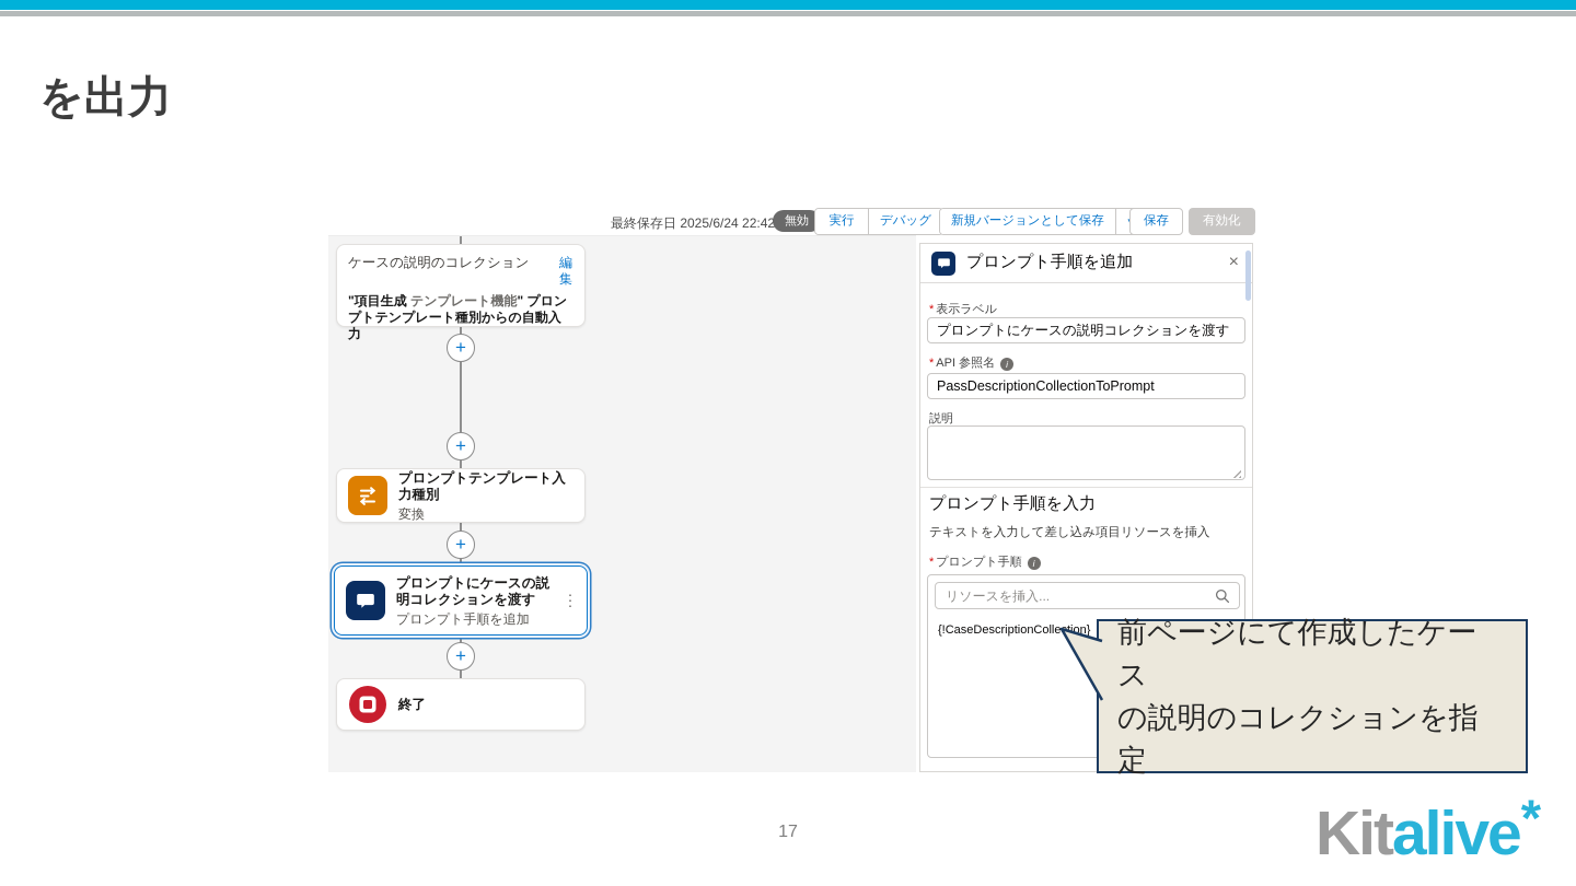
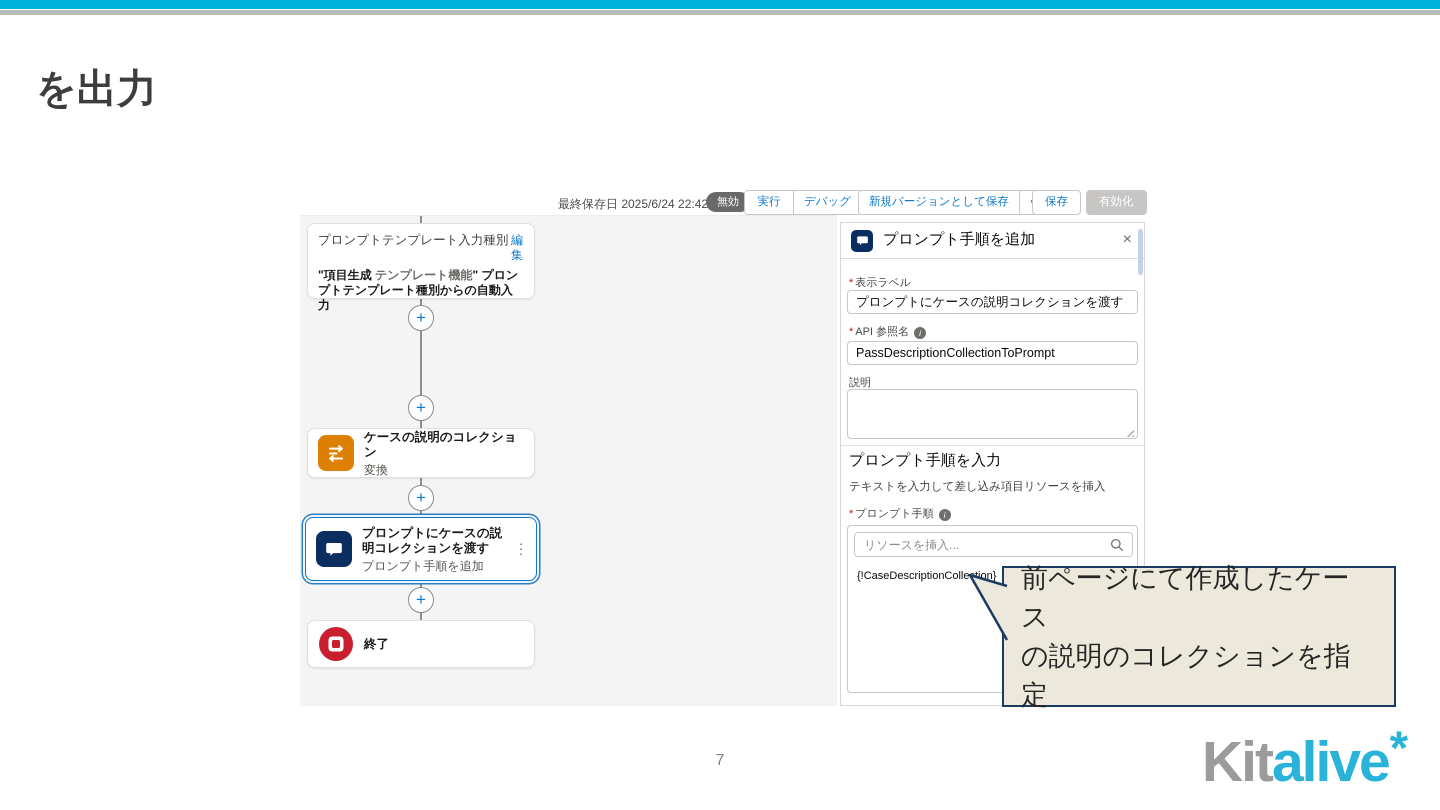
  を出力
  最終保存日 2025/6/24 22:42
  無効
  実行
  デバッグ
  新規バージョンとして保存
  保存
  有効化
- ケースの説明のコレクション
+ プロンプトテンプレート入力種別
  編集
  "項目生成 テンプレート機能" プロンプトテンプレート種別からの自動入力
  +
  +
- プロンプトテンプレート入力種別
+ ケースの説明のコレクション
  変換
  +
  プロンプトにケースの説明コレクションを渡す
  プロンプト手順を追加
  ⋮
  +
  終了
  プロンプト手順を追加
  ×
  * 表示ラベル
  プロンプトにケースの説明コレクションを渡す
  * API 参照名 i
  PassDescriptionCollectionToPrompt
  説明
  プロンプト手順を入力
  テキストを入力して差し込み項目リソースを挿入
  * プロンプト手順 i
  リソースを挿入...
  {!CaseDescriptionColleion}
  前ページにて作成したケース
  の説明のコレクションを指定
- 17
+ 7
  Kitalive*
